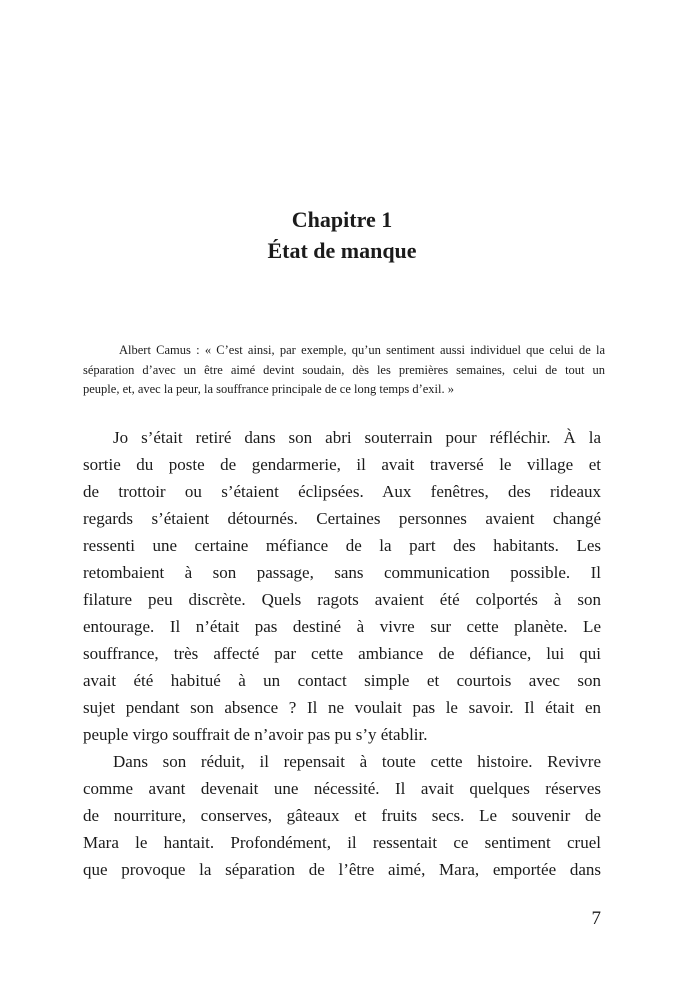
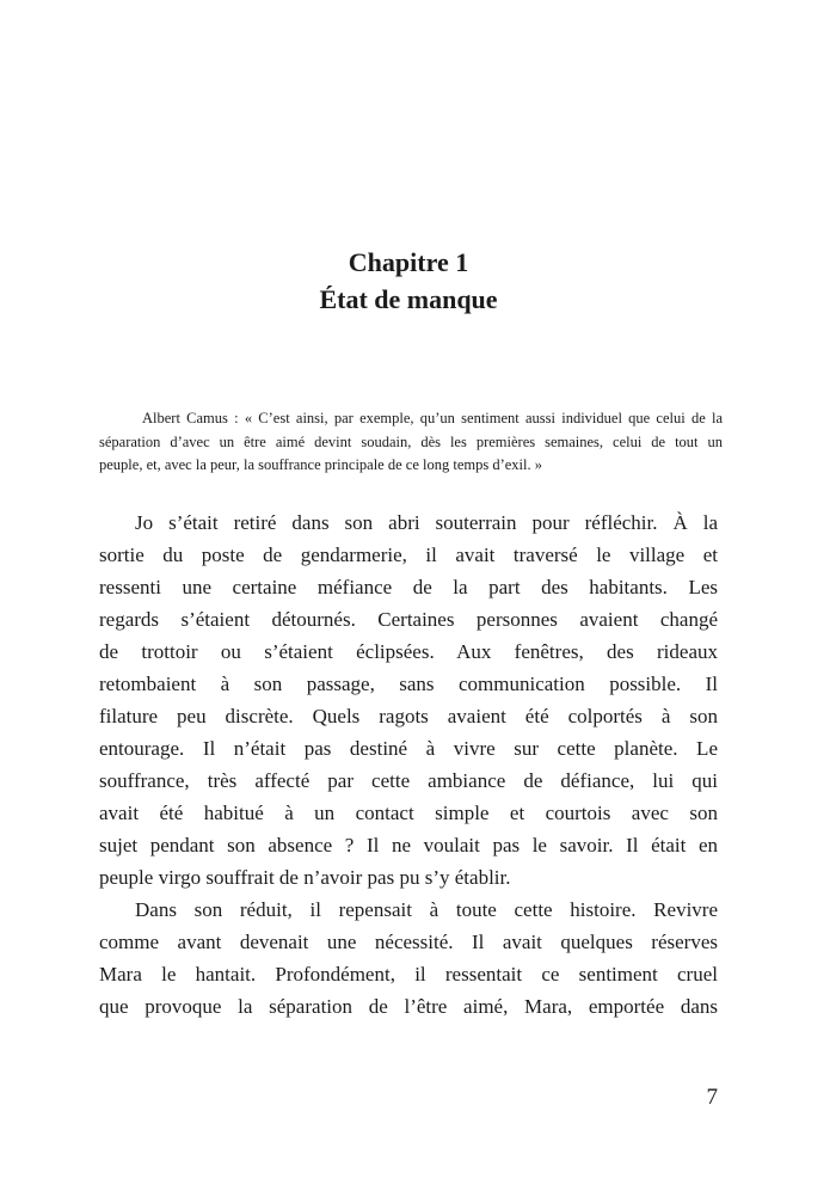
  Chapitre 1
  État de manque
  Albert Camus : « C’est ainsi, par exemple, qu’un sentiment aussi individuel que celui de la
  séparation d’avec un être aimé devint soudain, dès les premières semaines, celui de tout un
  peuple, et, avec la peur, la souffrance principale de ce long temps d’exil. »
  Jo s’était retiré dans son abri souterrain pour réfléchir. À la
  sortie du poste de gendarmerie, il avait traversé le village et
- de trottoir ou s’étaient éclipsées. Aux fenêtres, des rideaux
+ ressenti une certaine méfiance de la part des habitants. Les
  regards s’étaient détournés. Certaines personnes avaient changé
- ressenti une certaine méfiance de la part des habitants. Les
+ de trottoir ou s’étaient éclipsées. Aux fenêtres, des rideaux
  retombaient à son passage, sans communication possible. Il
  filature peu discrète. Quels ragots avaient été colportés à son
  entourage. Il n’était pas destiné à vivre sur cette planète. Le
  souffrance, très affecté par cette ambiance de défiance, lui qui
  avait été habitué à un contact simple et courtois avec son
  sujet pendant son absence ? Il ne voulait pas le savoir. Il était en
  peuple virgo souffrait de n’avoir pas pu s’y établir.
  Dans son réduit, il repensait à toute cette histoire. Revivre
  comme avant devenait une nécessité. Il avait quelques réserves
- de nourriture, conserves, gâteaux et fruits secs. Le souvenir de
  Mara le hantait. Profondément, il ressentait ce sentiment cruel
  que provoque la séparation de l’être aimé, Mara, emportée dans
  7
